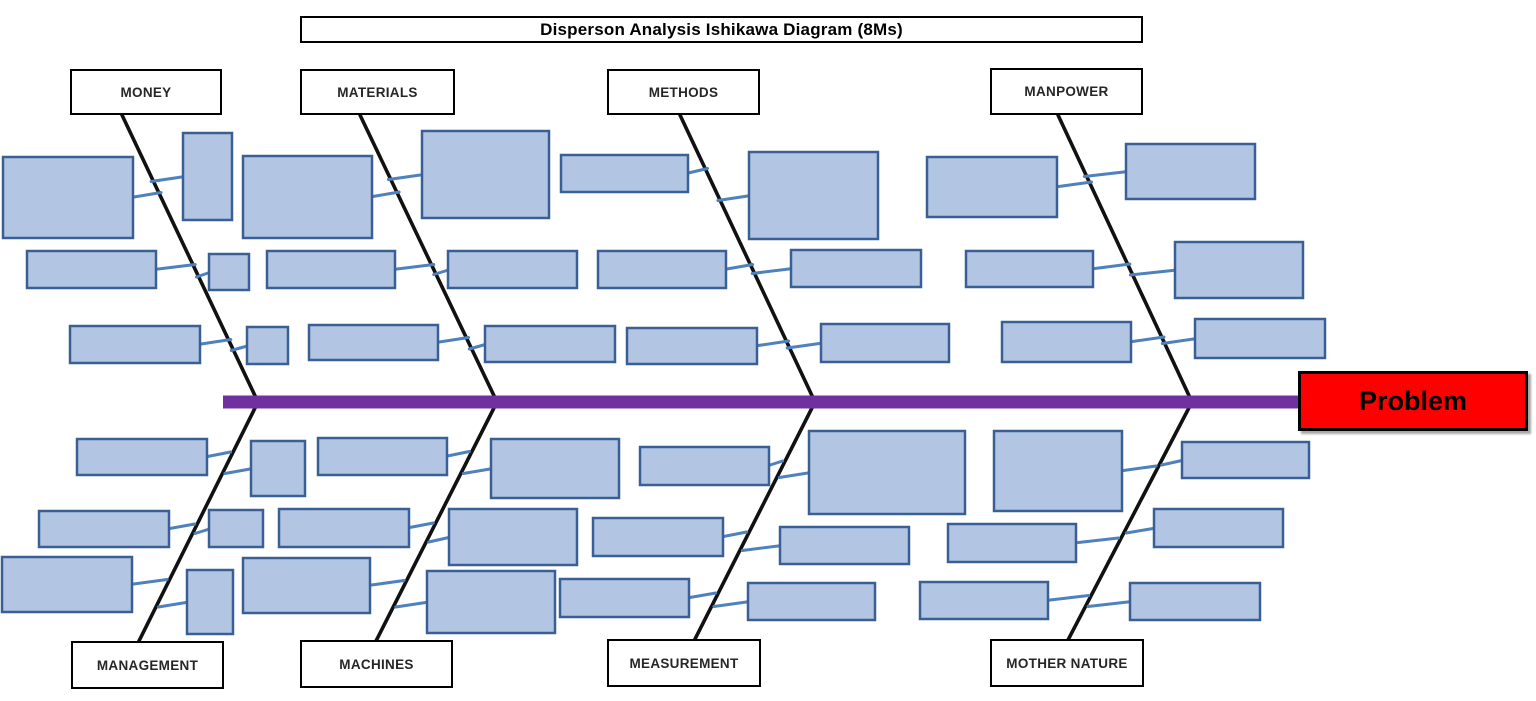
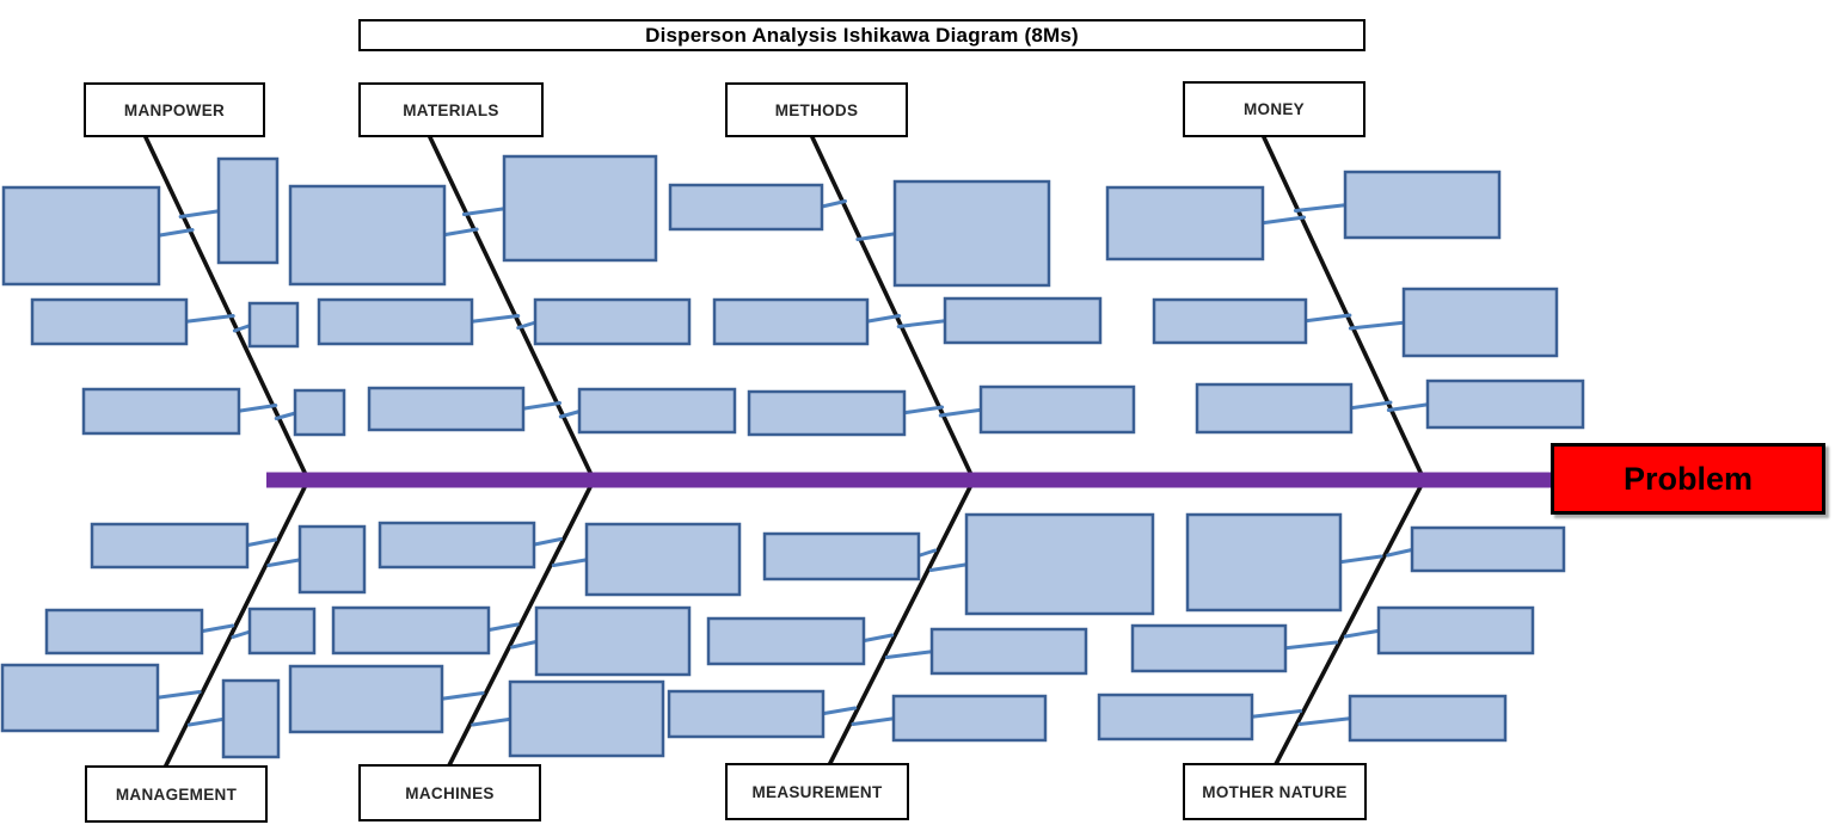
  Disperson Analysis Ishikawa Diagram (8Ms)
  Problem
- MONEY
+ MANPOWER
  MATERIALS
  METHODS
- MANPOWER
+ MONEY
  MANAGEMENT
  MACHINES
  MEASUREMENT
  MOTHER NATURE
